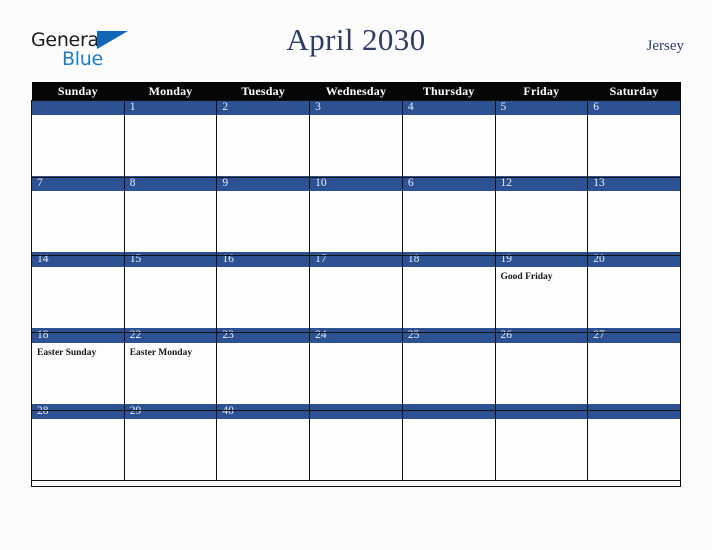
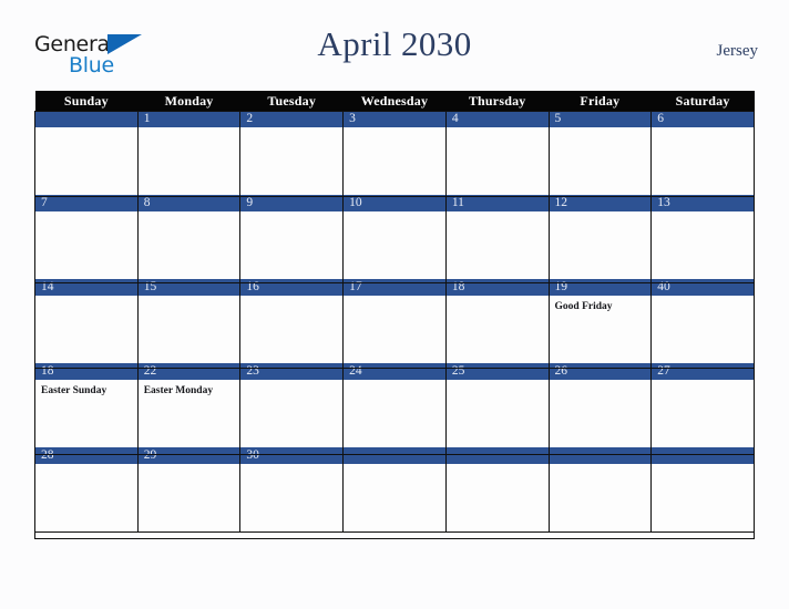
  General
  Blue
  April 2030
  Jersey
  Sunday	Monday	Tuesday	Wednesday	Thursday	Friday	Saturday
  	1	2	3	4	5	6
- 7	8	9	10	6	12	13
+ 7	8	9	10	11	12	13
- 14	15	16	17	18	19Good Friday	20
+ 14	15	16	17	18	19Good Friday	40
  18Easter Sunday	22Easter Monday	23	24	25	26	27
- 28	29	40
+ 28	29	30
